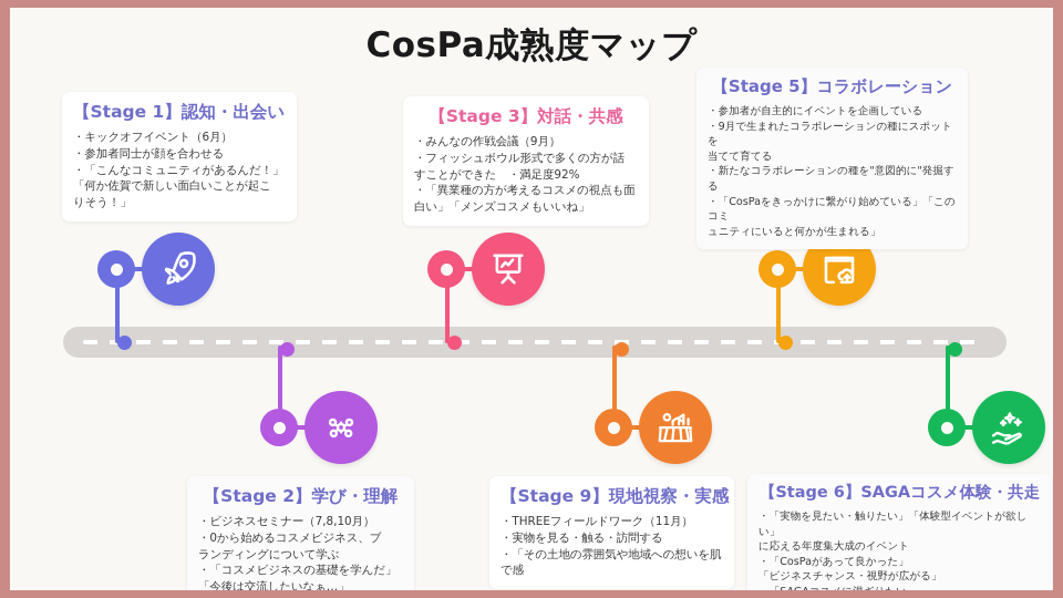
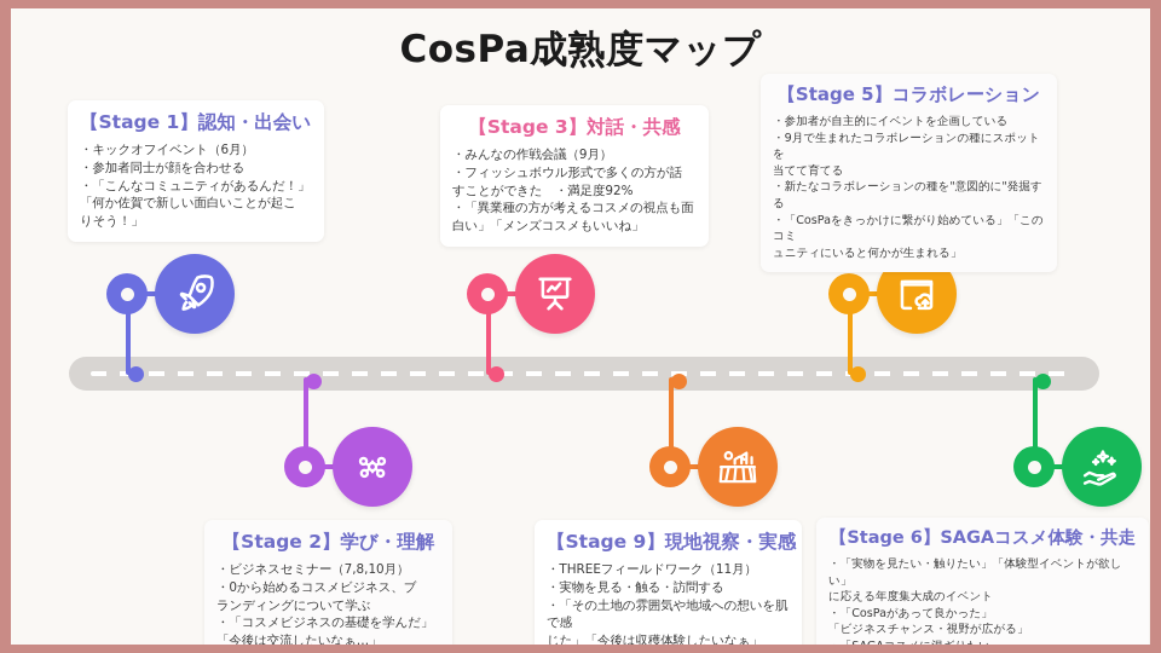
  CosPa成熟度マップ
  【Stage 1】認知・出会い
  ・キックオフイベント（6月）
  ・参加者同士が顔を合わせる
  ・「こんなコミュニティがあるんだ！」
  「何か佐賀で新しい面白いことが起こ
  りそう！」
  【Stage 2】学び・理解
  ・ビジネスセミナー（7,8,10月）
  ・0から始めるコスメビジネス、ブ
  ランディングについて学ぶ
  ・「コスメビジネスの基礎を学んだ」
  「今後は交流したいなぁ…」
  【Stage 3】対話・共感
  ・みんなの作戦会議（9月）
  ・フィッシュボウル形式で多くの方が話
  すことができた ・満足度92%
  ・「異業種の方が考えるコスメの視点も面
  白い」「メンズコスメもいいね」
  【Stage 9】現地視察・実感
  ・THREEフィールドワーク（11月）
  ・実物を見る・触る・訪問する
  ・「その土地の雰囲気や地域への想いを肌で感
+ じた」「今後は収穫体験したいなぁ」
  【Stage 5】コラボレーション
  ・参加者が自主的にイベントを企画している
  ・9月で生まれたコラボレーションの種にスポットを
  当てて育てる
  ・新たなコラボレーションの種を"意図的に"発掘する
  ・「CosPaをきっかけに繋がり始めている」「このコミ
  ュニティにいると何かが生まれる」
  【Stage 6】SAGAコスメ体験・共走
  ・「実物を見たい・触りたい」「体験型イベントが欲しい」
  に応える年度集大成のイベント
  ・「CosPaがあって良かった」
  「ビジネスチャンス・視野が広がる」
